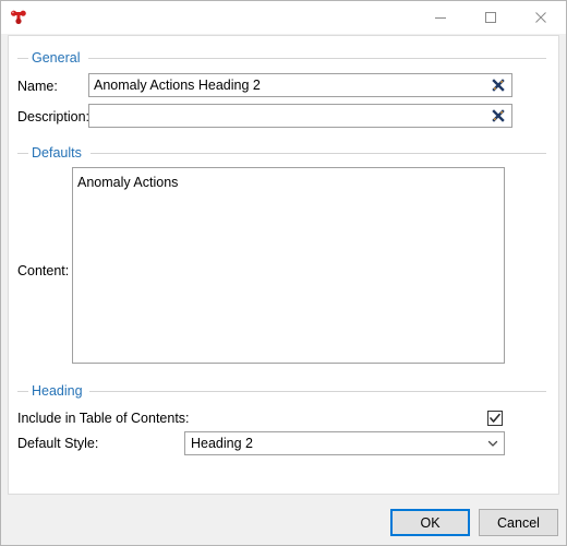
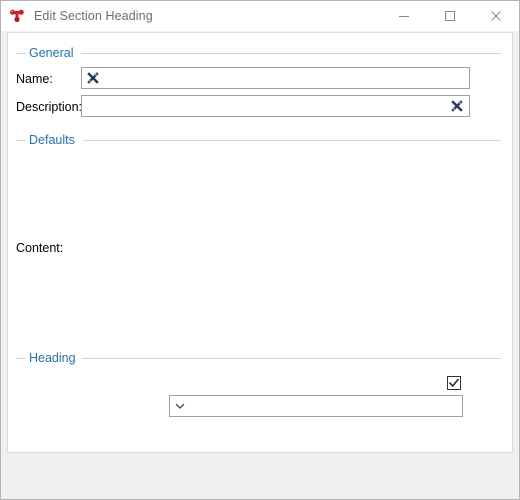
+ Edit Section Heading
  General
  Name:
- Anomaly Actions Heading 2
  Description
  Defaults
  Content:
- Anomaly Actions
  Heading
- Include in Table of Contents:
- Default Style:
- Heading 2
- OK
- Cancel
